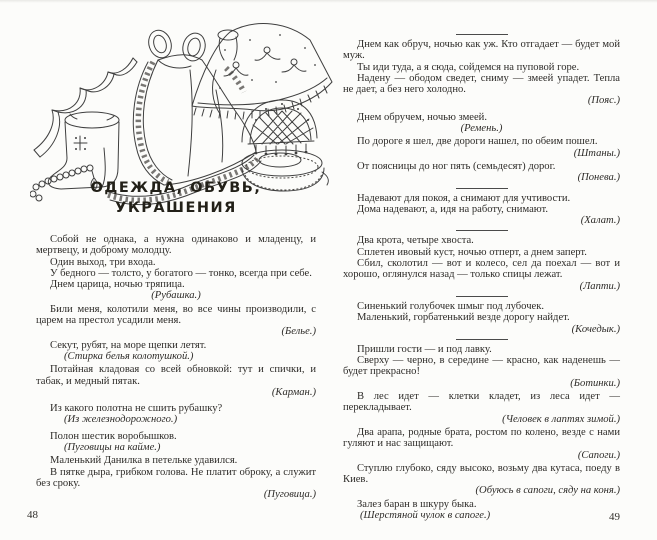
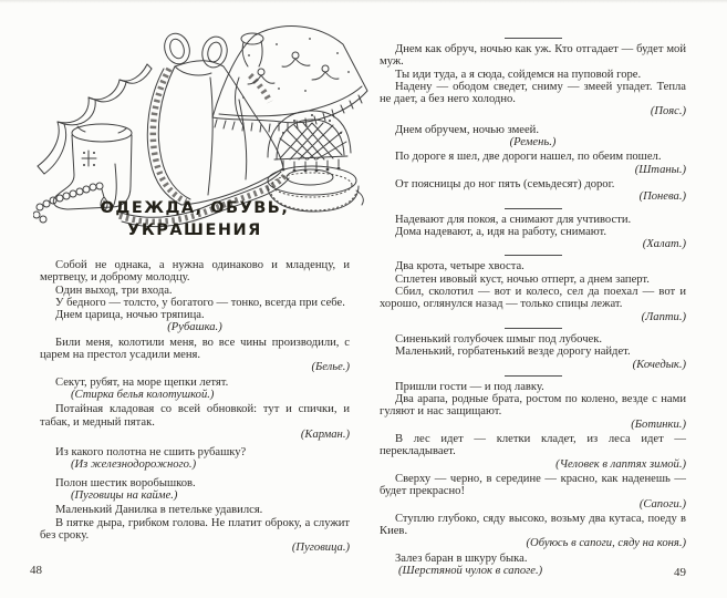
  ОДЕЖДА, ОБУВЬ,
  УКРАШЕНИЯ
  Собой не однака, а нужна одинаково и младенцу, и мертвецу, и доброму молодцу.
  Один выход, три входа.
  У бедного — толсто, у богатого — тонко, всегда при себе.
  Днем царица, ночью тряпица.
  (Рубашка.)
  Били меня, колотили меня, во все чины производили, с царем на престол усадили меня.
  (Белье.)
  Секут, рубят, на море щепки летят.
  (Стирка белья колотушкой.)
  Потайная кладовая со всей обновкой: тут и спички, и табак, и медный пятак.
  (Карман.)
  Из какого полотна не сшить рубашку?
  (Из железнодорожного.)
  Полон шестик воробышков.
  (Пуговицы на кайме.)
  Маленький Данилка в петельке удавился.
  В пятке дыра, грибком голова. Не платит оброку, а служит без сроку.
  (Пуговица.)
  48
  Днем как обруч, ночью как уж. Кто отгадает — будет мой муж.
  Ты иди туда, а я сюда, сойдемся на пуповой горе.
  Надену — ободом сведет, сниму — змеей упадет. Тепла не дает, а без него холодно.
  (Пояс.)
  Днем обручем, ночью змеей.
  (Ремень.)
  По дороге я шел, две дороги нашел, по обеим пошел.
  (Штаны.)
  От поясницы до ног пять (семьдесят) дорог.
  (Понева.)
  Надевают для покоя, а снимают для учтивости.
  Дома надевают, а, идя на работу, снимают.
  (Халат.)
  Два крота, четыре хвоста.
  Сплетен ивовый куст, ночью отперт, а днем заперт.
  Сбил, сколотил — вот и колесо, сел да поехал — вот и хорошо, оглянулся назад — только спицы лежат.
  (Лапти.)
  Синенький голубочек шмыг под лубочек.
  Маленький, горбатенький везде дорогу найдет.
  (Кочедык.)
  Пришли гости — и под лавку.
- Сверху — черно, в середине — красно, как наденешь — будет прекрасно!
+ Два арапа, родные брата, ростом по колено, везде с нами гуляют и нас защищают.
  (Ботинки.)
  В лес идет — клетки кладет, из леса идет — перекладывает.
  (Человек в лаптях зимой.)
- Два арапа, родные брата, ростом по колено, везде с нами гуляют и нас защищают.
+ Сверху — черно, в середине — красно, как наденешь — будет прекрасно!
  (Сапоги.)
  Ступлю глубоко, сяду высоко, возьму два кутаса, поеду в Киев.
  (Обуюсь в сапоги, сяду на коня.)
  Залез баран в шкуру быка.
  (Шерстяной чулок в сапоге.)
  49
